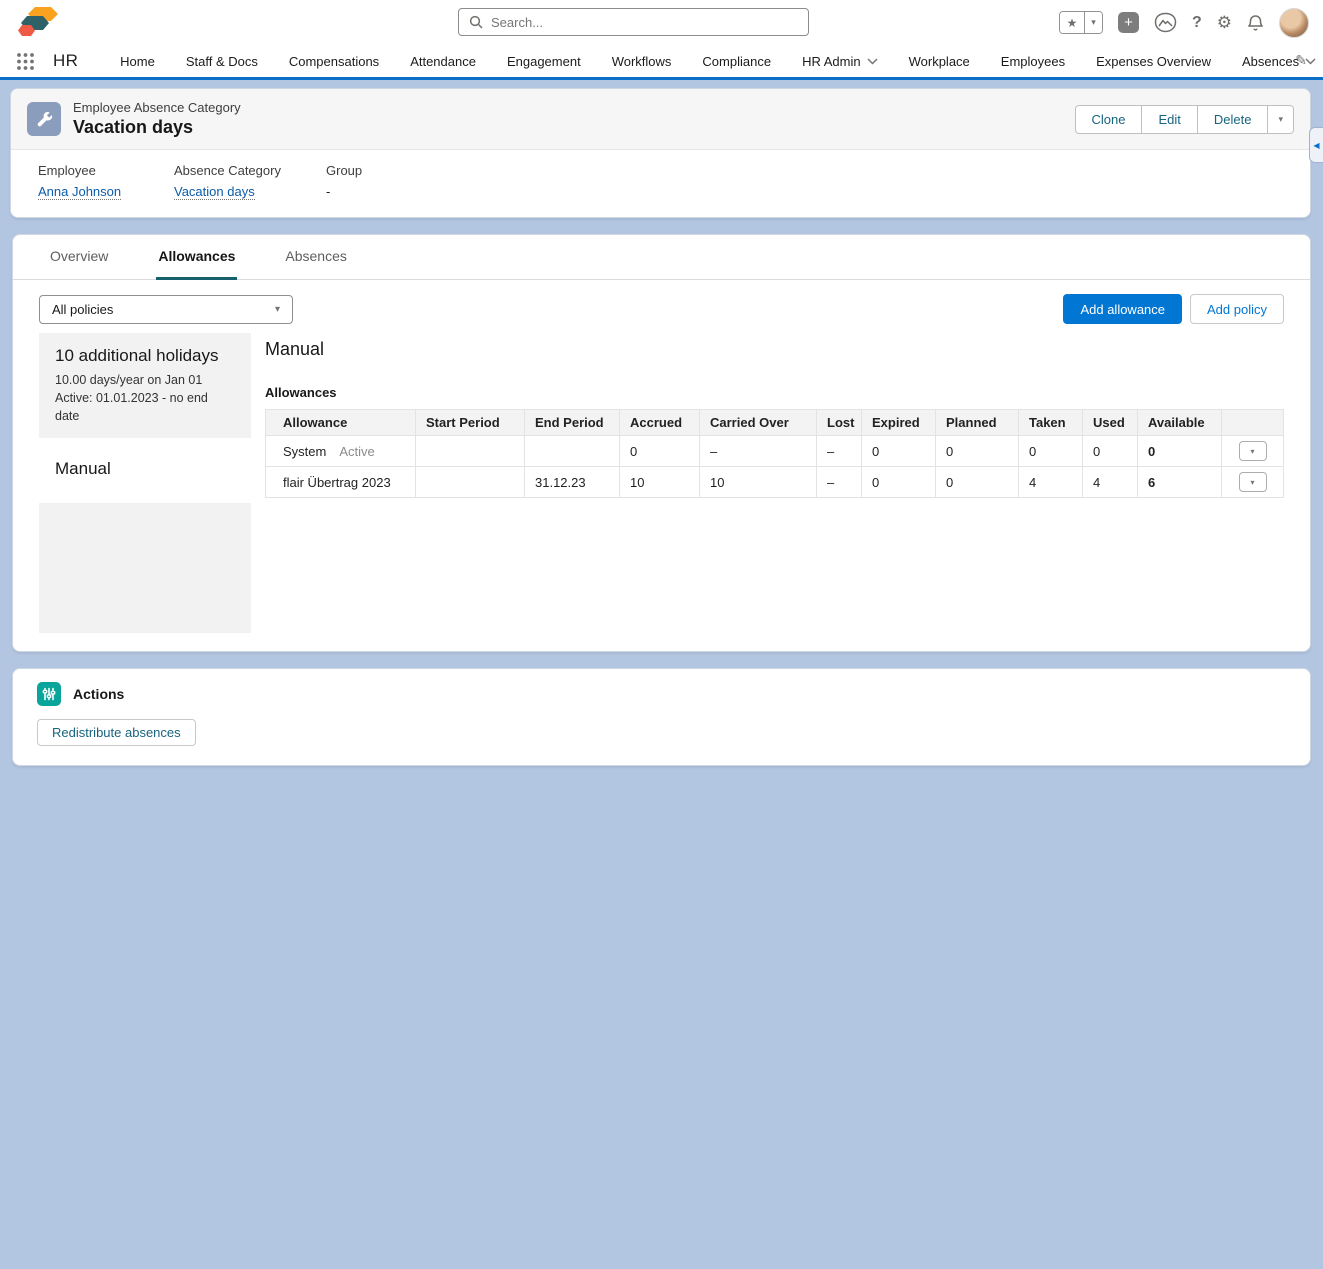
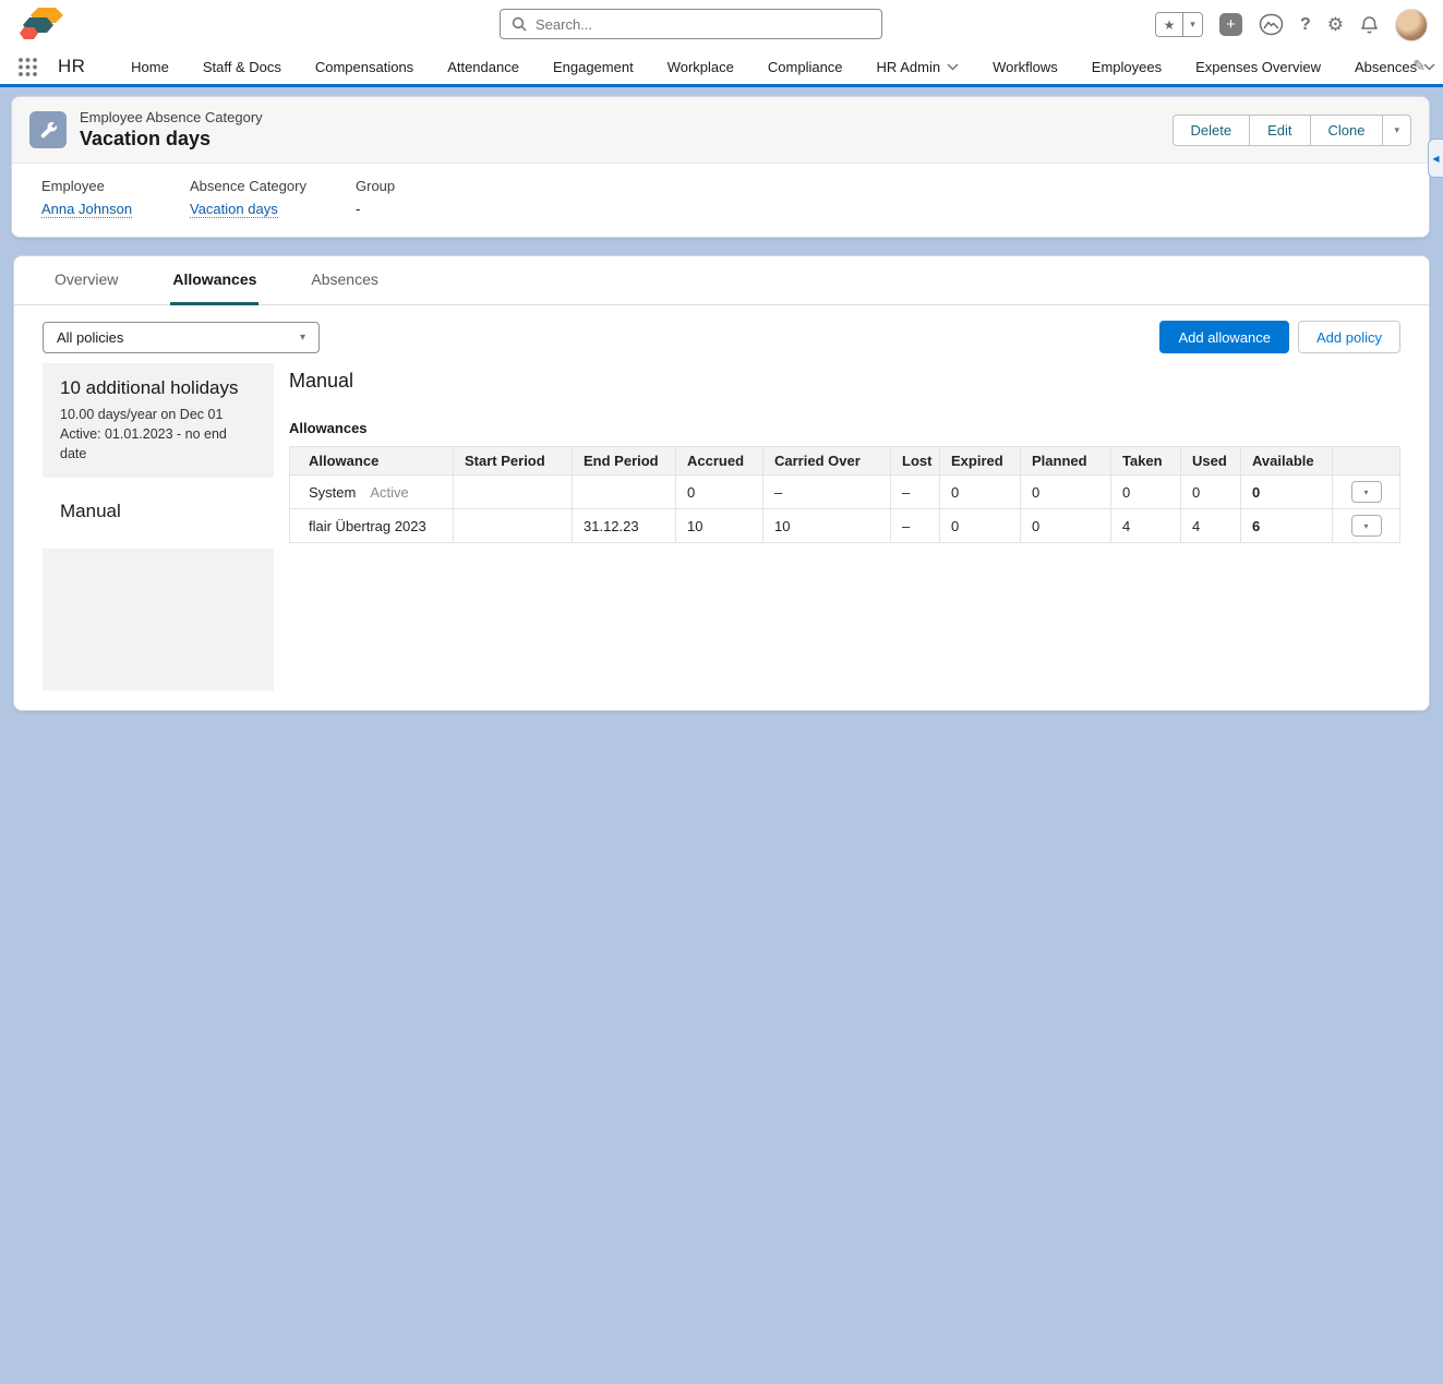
  Search...
  ★
  ▾
  +
  ?
  ⚙
  HR
  Home
  Staff & Docs
  Compensations
  Attendance
  Engagement
- Workflows
+ Workplace
  Compliance
  HR Admin
- Workplace
+ Workflows
  Employees
  Expenses Overview
  Absences
  ✎
  ◀
  Employee Absence Category
  Vacation days
- Clone
+ Delete
  Edit
- Delete
+ Clone
  ▾
  Employee
  Anna Johnson
  Absence Category
  Vacation days
  Group
  -
  Overview
  Allowances
  Absences
  All policies
  ▾
  Add allowance
  Add policy
  10 additional holidays
- 10.00 days/year on Jan 01
+ 10.00 days/year on Dec 01
  Active: 01.01.2023 - no end date
  Manual
  Manual
  Allowances
  Allowance	Start Period	End Period	Accrued	Carried Over	Lost	Expired	Planned	Taken	Used	Available
  System Active			0	–	–	0	0	0	0	0	▾
  flair Übertrag 2023		31.12.23	10	10	–	0	0	4	4	6	▾
- Actions
- Redistribute absences
